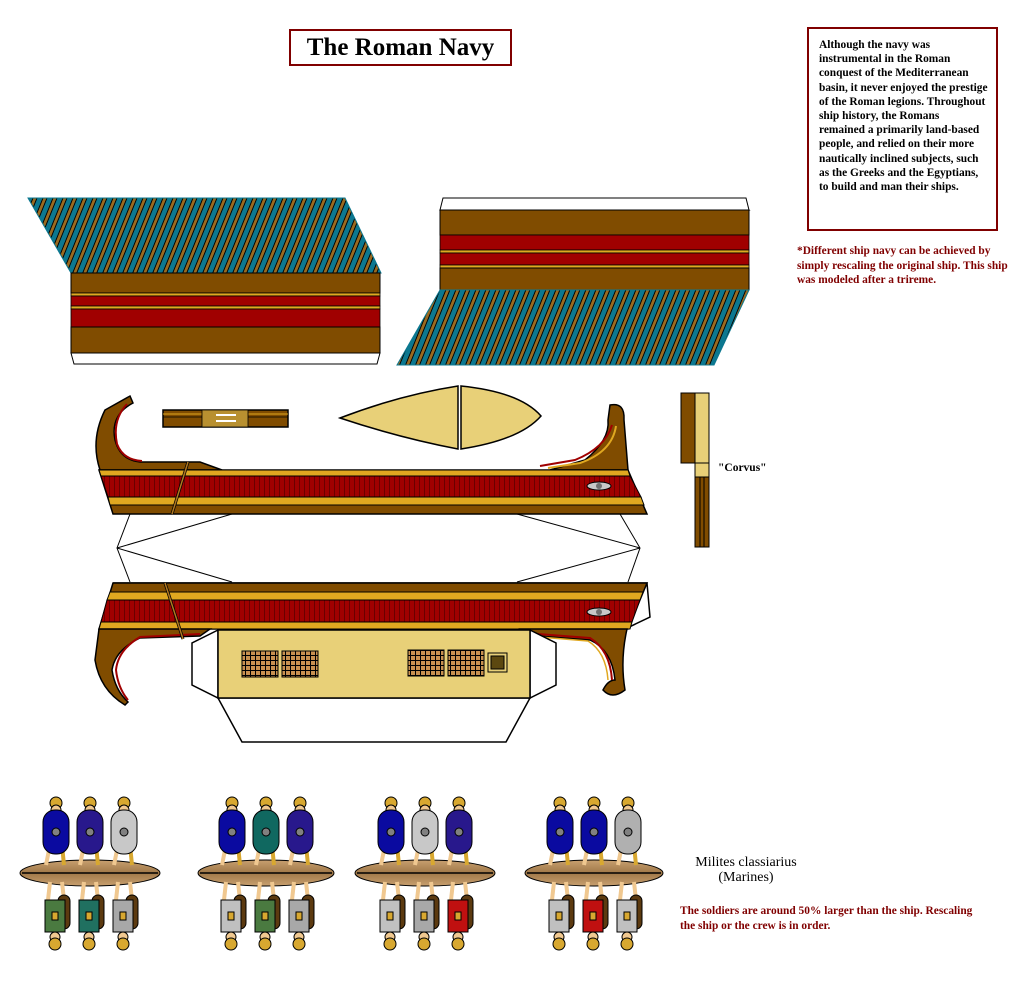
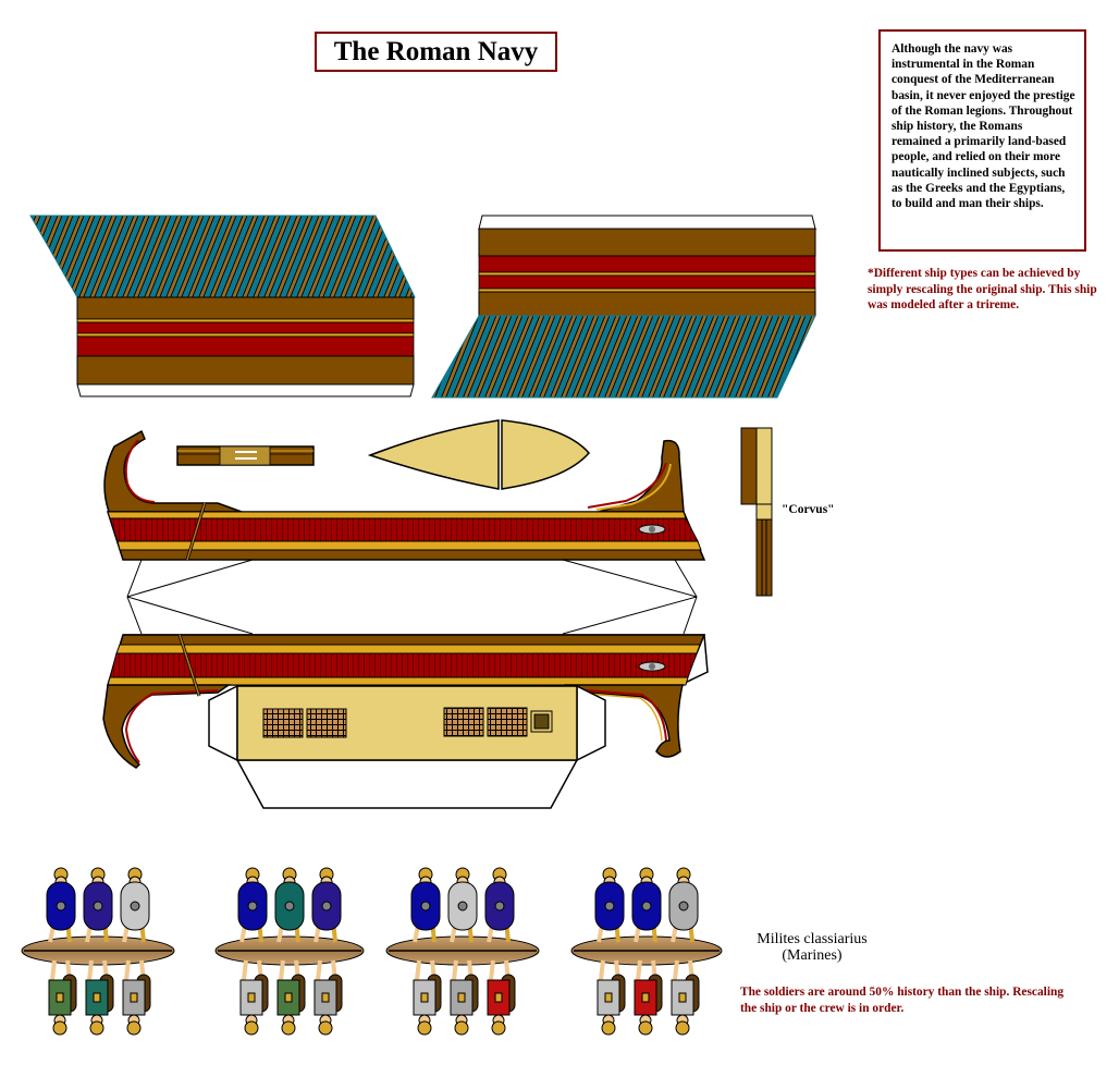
  The Roman Navy
  Although the navy was instrumental in the Roman conquest of the Mediterranean basin, it never enjoyed the prestige of the Roman legions. Throughout ship history, the Romans remained a primarily land-based people, and relied on their more nautically inclined subjects, such as the Greeks and the Egyptians, to build and man their ships.
- *Different ship navy can be achieved by simply rescaling the original ship. This ship was modeled after a trireme.
+ *Different ship types can be achieved by simply rescaling the original ship. This ship was modeled after a trireme.
  "Corvus"
  Milites classiarius
  (Marines)
- The soldiers are around 50% larger than the ship. Rescaling the ship or the crew is in order.
+ The soldiers are around 50% history than the ship. Rescaling the ship or the crew is in order.
